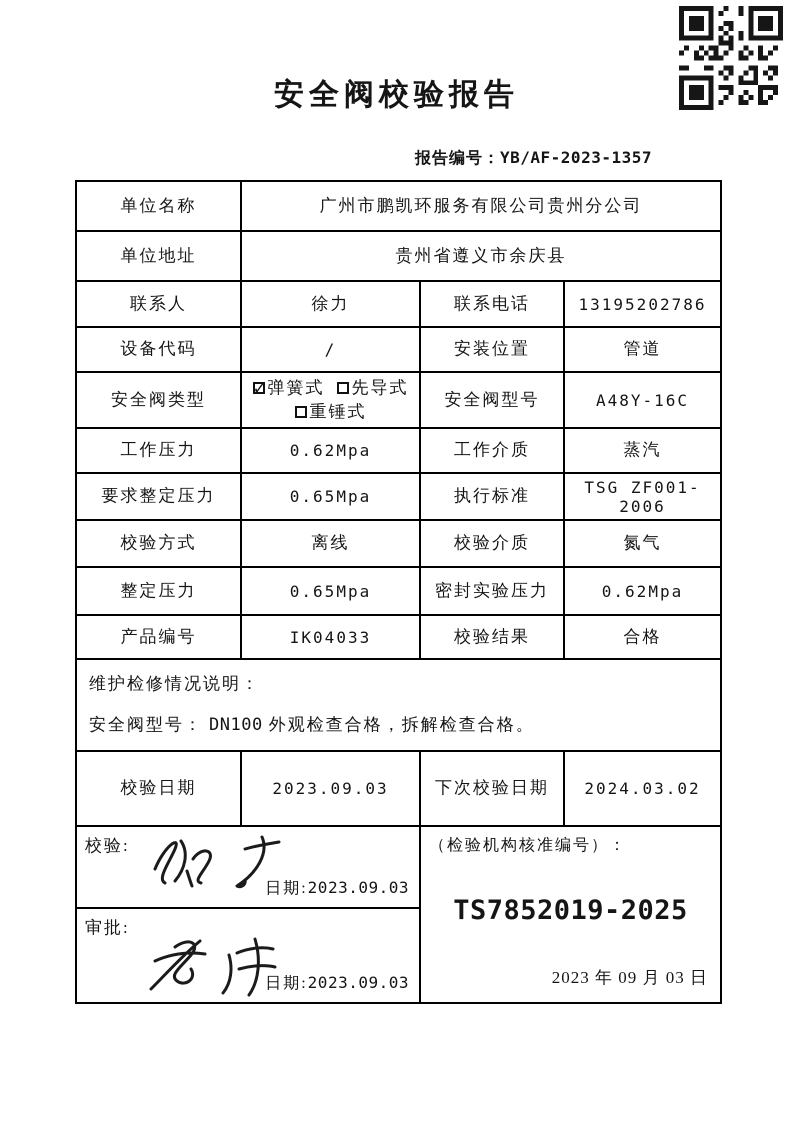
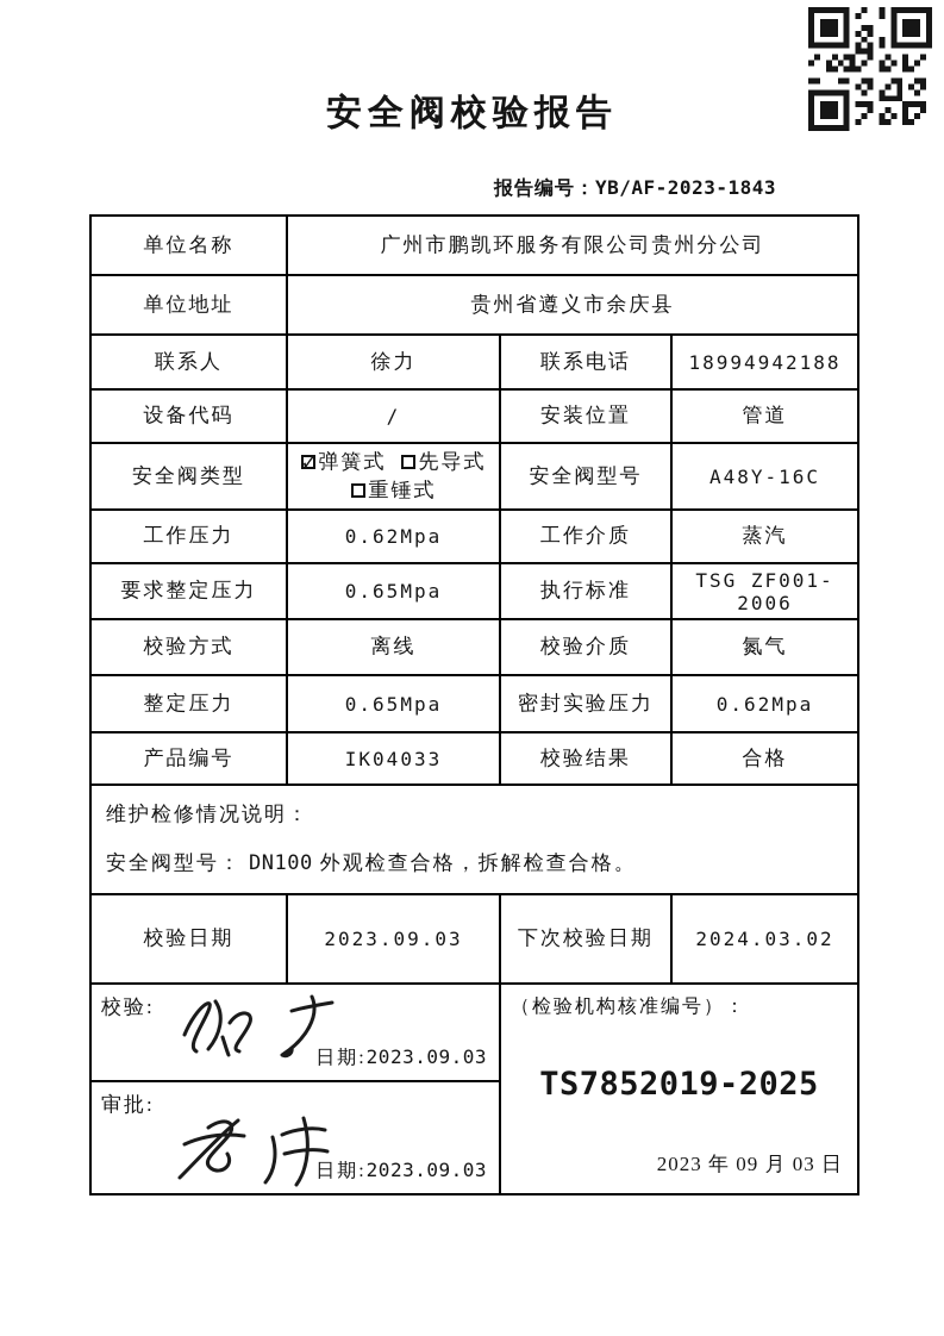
  安全阀校验报告
- 报告编号：YB/AF-2023-1357
+ 报告编号：YB/AF-2023-1843
  单位名称	广州市鹏凯环服务有限公司贵州分公司
  单位地址	贵州省遵义市余庆县
- 联系人	徐力	联系电话	13195202786
+ 联系人	徐力	联系电话	18994942188
  设备代码	/	安装位置	管道
  安全阀类型	弹簧式 先导式 重锤式	安全阀型号	A48Y-16C
  工作压力	0.62Mpa	工作介质	蒸汽
  要求整定压力	0.65Mpa	执行标准	TSG ZF001-2006
  校验方式	离线	校验介质	氮气
  整定压力	0.65Mpa	密封实验压力	0.62Mpa
  产品编号	IK04033	校验结果	合格
  维护检修情况说明： 安全阀型号： DN100 外观检查合格，拆解检查合格。
  校验日期	2023.09.03	下次校验日期	2024.03.02
  校验: 日期:2023.09.03	（检验机构核准编号）： TS7852019-2025 2023 年 09 月 03 日
  审批: 日期:2023.09.03
